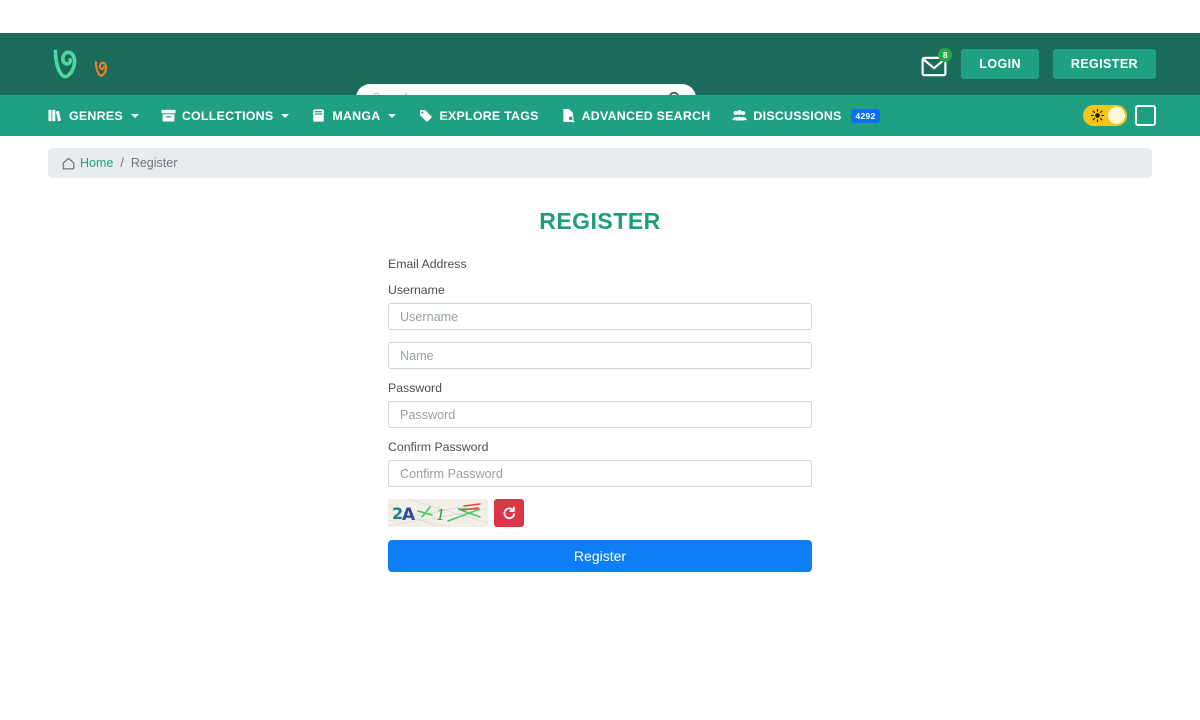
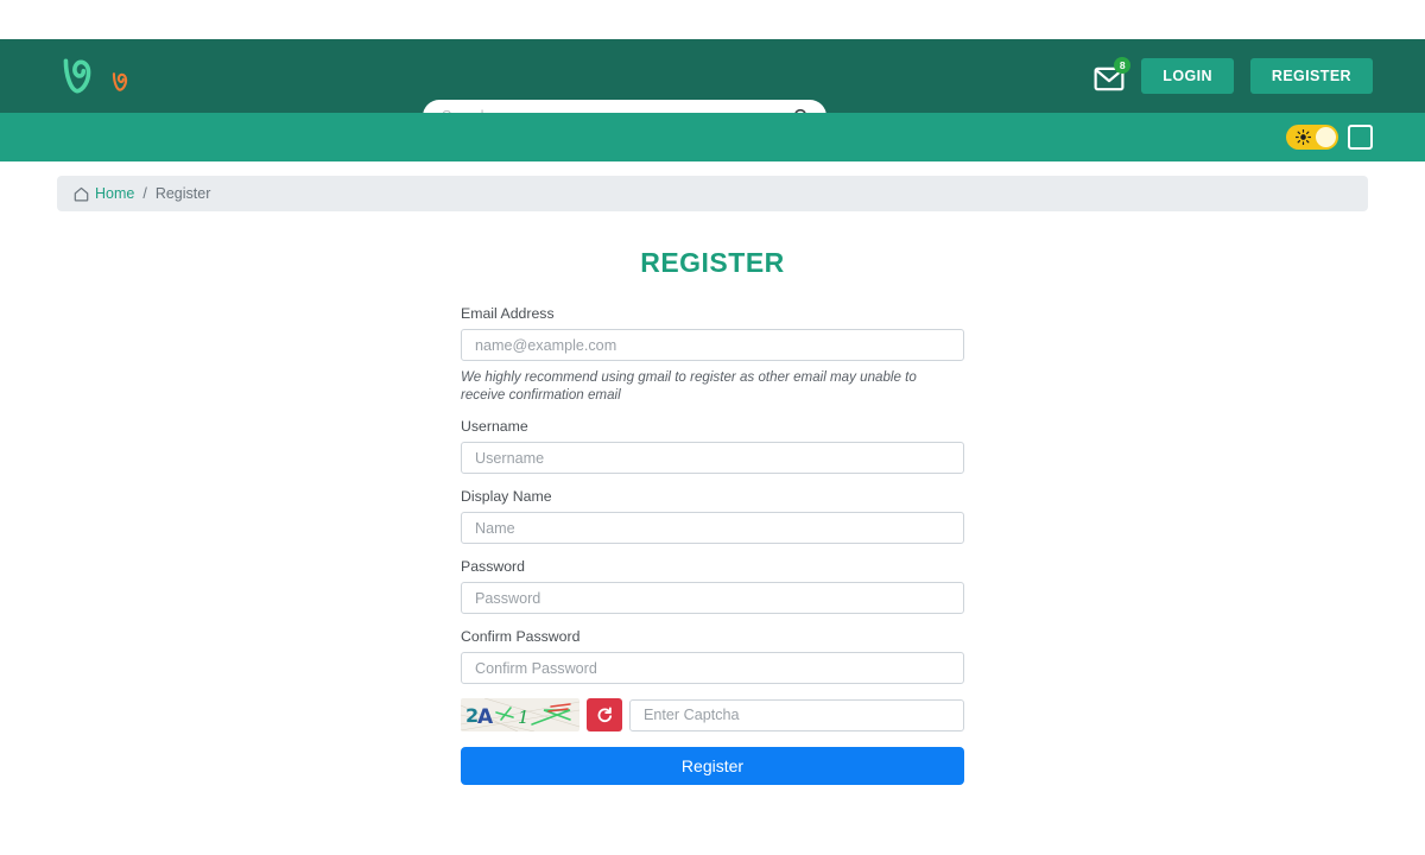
  8
  LOGIN
  REGISTER
- GENRES
- COLLECTIONS
- MANGA
- EXPLORE TAGS
- ADVANCED SEARCH
- DISCUSSIONS
- 4292
  Home
  /
  Register
  REGISTER
  Email Address
+ name@example.com
+ We highly recommend using gmail to register as other email may unable to receive confirmation email
  Username
  Username
+ Display Name
  Name
  Password
  Password
  Confirm Password
  Confirm Password
  2
  A
  1
+ Enter Captcha
  Register
